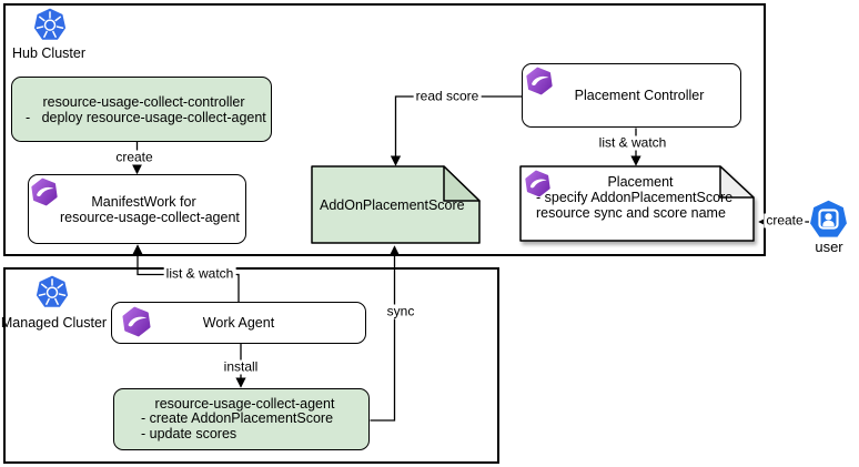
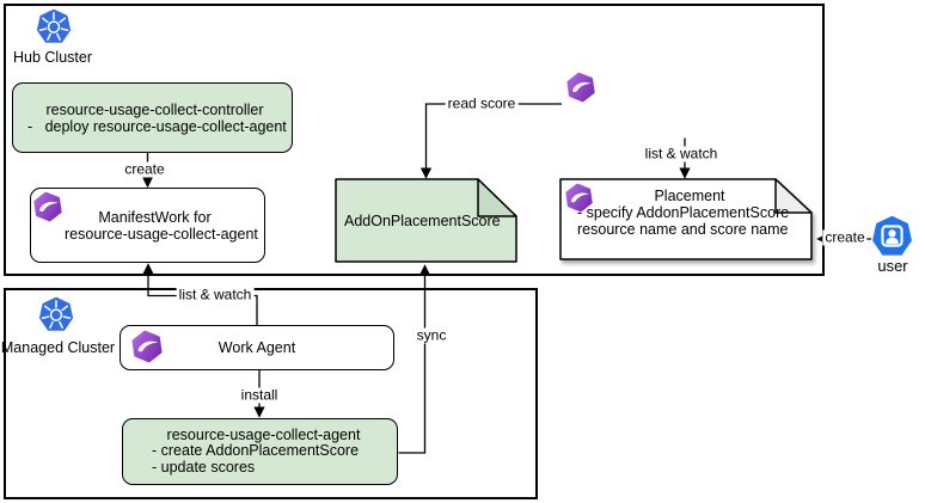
  Hub Cluster
  resource-usage-collect-controller
  - deploy resource-usage-collect-agen
  ManifestWork for
  resource-usage-collect-age
  AddOnPlacementScore
- Placement Controller
  Placement
  - specify AddonPlacementScore
- resource sync and score name
+ resource name and score name
  user
  Managed Cluster
  Work Agent
  resource-usage-collect-agent
  - create AddonPlacementScore
  - update scores
  create
  list & watch
  read score
  create
  sync
  list & watch
  install
